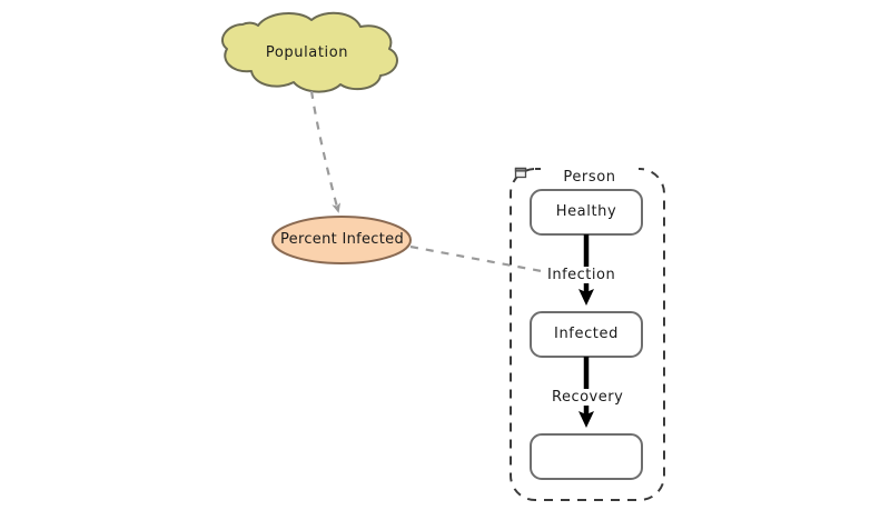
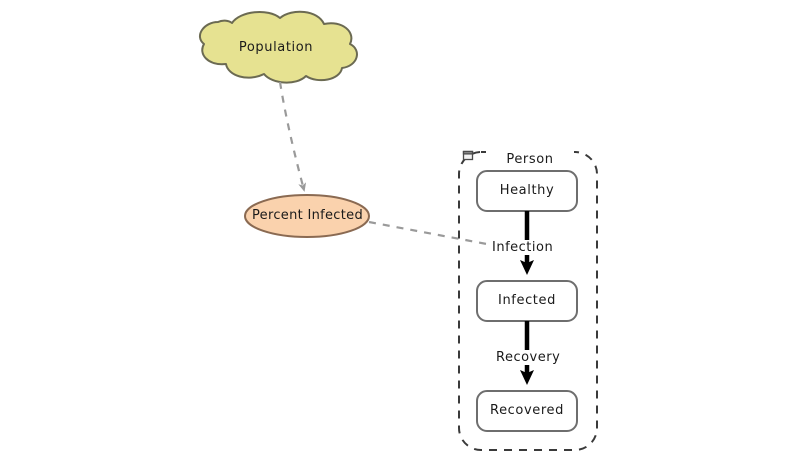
  Population
  Percent Infected
  Person
  Healthy
  Infected
+ Recovered
  Infection
  Recovery
